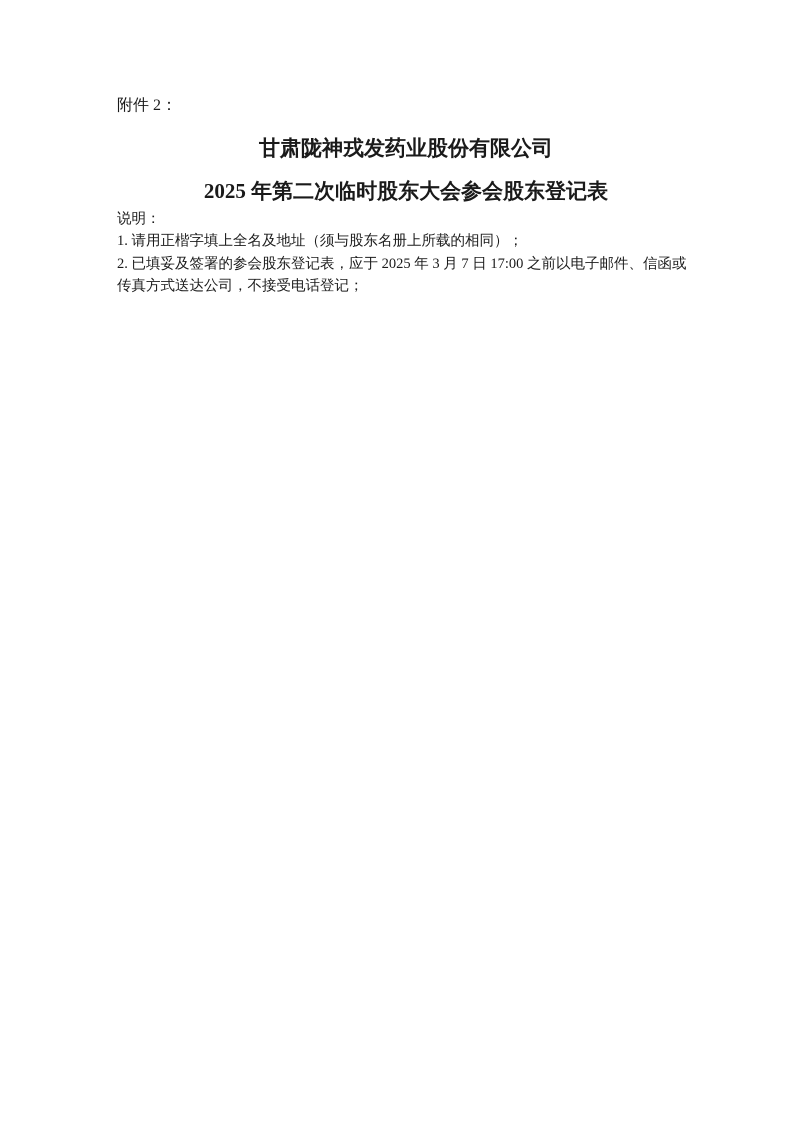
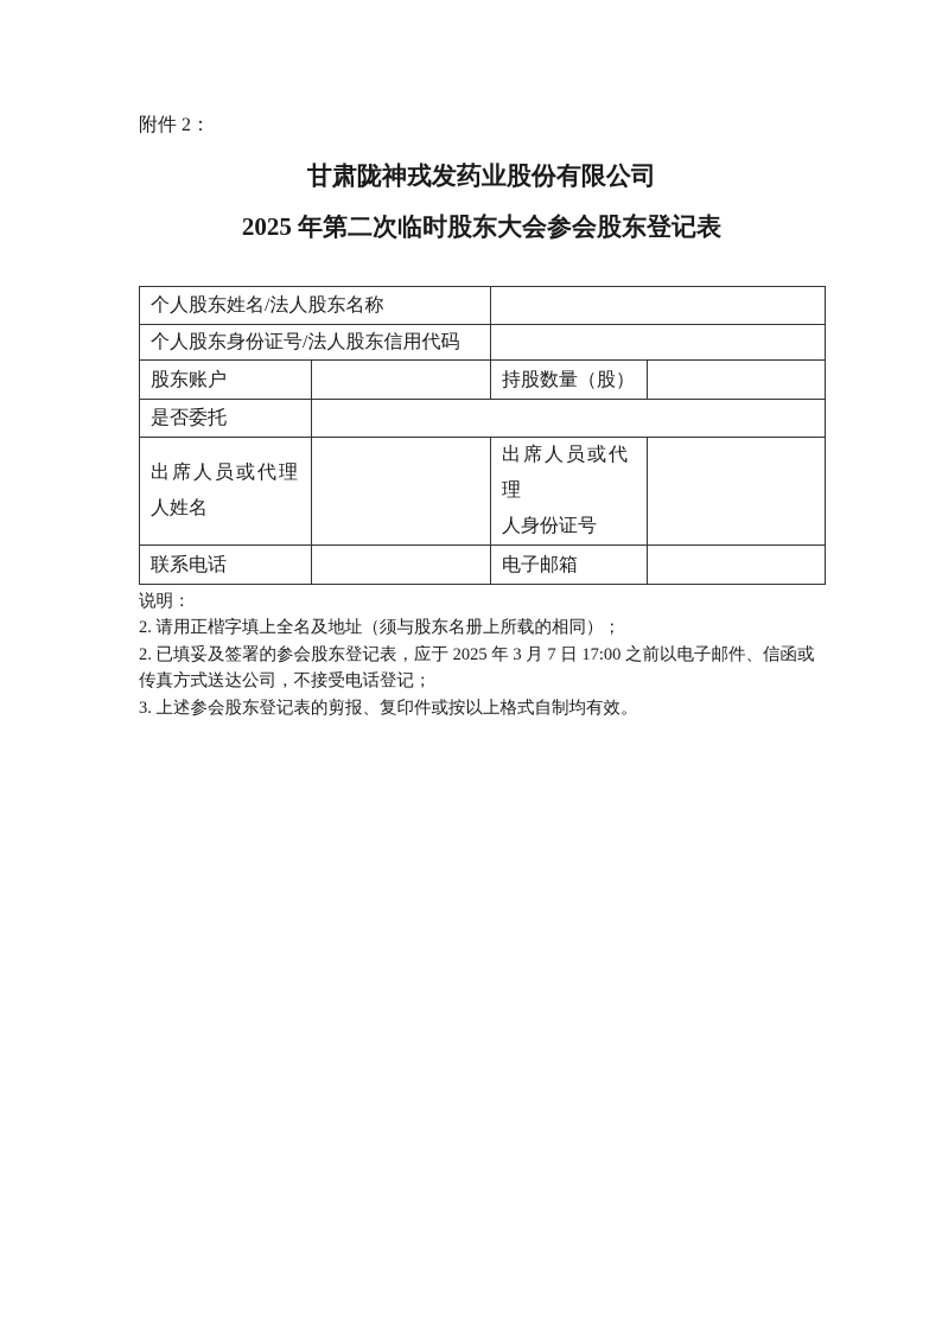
  附件 2：
  甘肃陇神戎发药业股份有限公司
  2025 年第二次临时股东大会参会股东登记表
+ 个人股东姓名/法人股东名称
+ 个人股东身份证号/法人股东信用代码
+ 股东账户		持股数量（股）
+ 是否委托
+ 出席人员或代理 人姓名		出席人员或代理 人身份证号
+ 联系电话		电子邮箱
  说明：
- 1. 请用正楷字填上全名及地址（须与股东名册上所载的相同）；
+ 2. 请用正楷字填上全名及地址（须与股东名册上所载的相同）；
  2. 已填妥及签署的参会股东登记表，应于 2025 年 3 月 7 日 17:00 之前以电子邮件、信函或传真方式送达公司，不接受电话登记；
+ 3. 上述参会股东登记表的剪报、复印件或按以上格式自制均有效。
